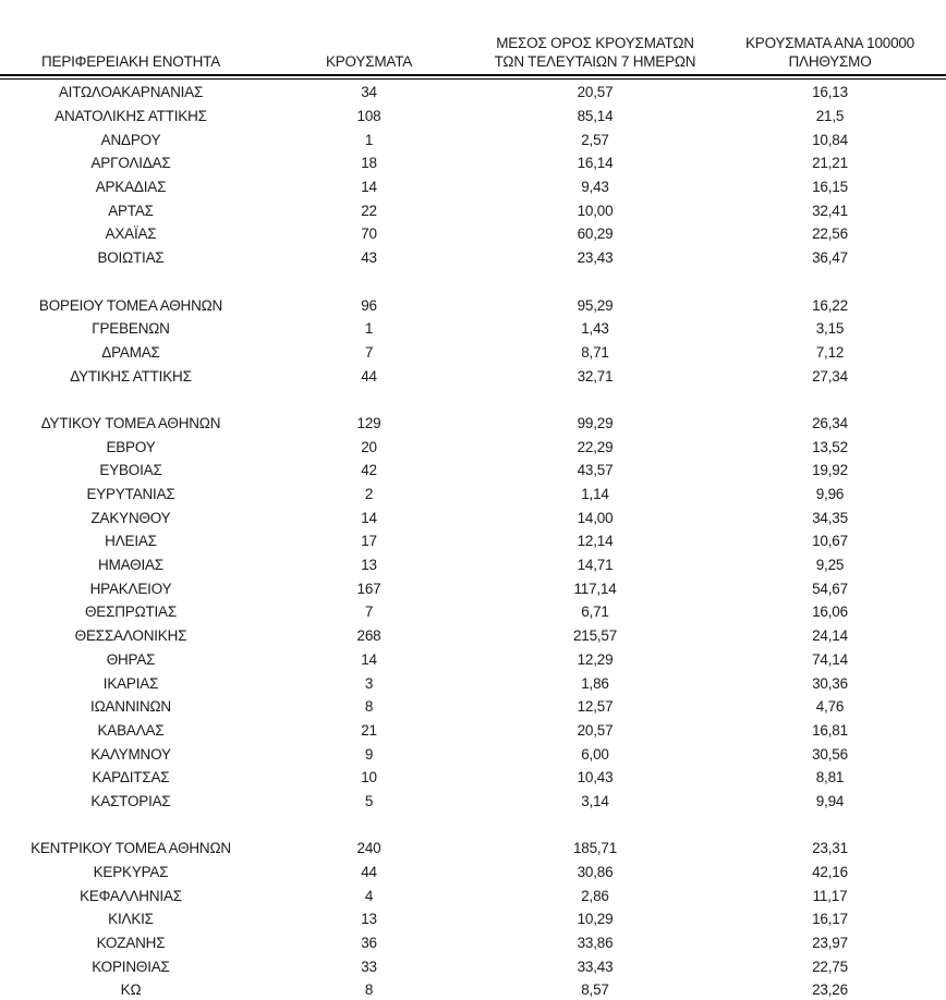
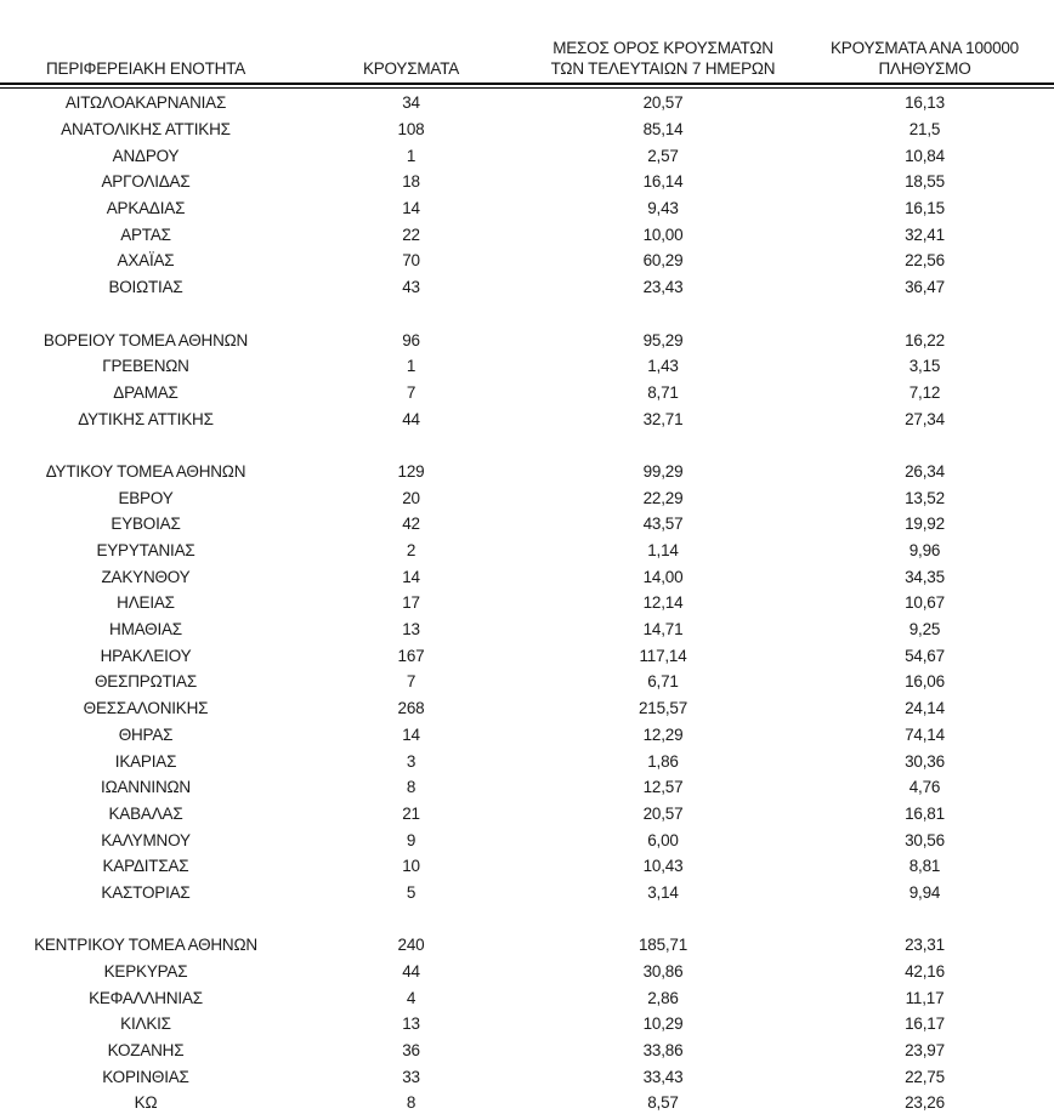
  ΠΕΡΙΦΕΡΕΙΑΚΗ ΕΝΟΤΗΤΑ
  ΚΡΟΥΣΜΑΤΑ
  ΜΕΣΟΣ ΟΡΟΣ ΚΡΟΥΣΜΑΤΩΝ
  ΤΩΝ ΤΕΛΕΥΤΑΙΩΝ 7 ΗΜΕΡΩΝ
  ΚΡΟΥΣΜΑΤΑ ΑΝΑ 100000
  ΠΛΗΘΥΣΜΟ
  ΑΙΤΩΛΟΑΚΑΡΝΑΝΙΑΣ
  34
  20,57
  16,13
  ΑΝΑΤΟΛΙΚΗΣ ΑΤΤΙΚΗΣ
  108
  85,14
  21,5
  ΑΝΔΡΟΥ
  1
  2,57
  10,84
  ΑΡΓΟΛΙΔΑΣ
  18
  16,14
- 21,21
+ 18,55
  ΑΡΚΑΔΙΑΣ
  14
  9,43
  16,15
  ΑΡΤΑΣ
  22
  10,00
  32,41
  ΑΧΑΪΑΣ
  70
  60,29
  22,56
  ΒΟΙΩΤΙΑΣ
  43
  23,43
  36,47
  ΒΟΡΕΙΟΥ ΤΟΜΕΑ ΑΘΗΝΩΝ
  96
  95,29
  16,22
  ΓΡΕΒΕΝΩΝ
  1
  1,43
  3,15
  ΔΡΑΜΑΣ
  7
  8,71
  7,12
  ΔΥΤΙΚΗΣ ΑΤΤΙΚΗΣ
  44
  32,71
  27,34
  ΔΥΤΙΚΟΥ ΤΟΜΕΑ ΑΘΗΝΩΝ
  129
  99,29
  26,34
  ΕΒΡΟΥ
  20
  22,29
  13,52
  ΕΥΒΟΙΑΣ
  42
  43,57
  19,92
  ΕΥΡΥΤΑΝΙΑΣ
  2
  1,14
  9,96
  ΖΑΚΥΝΘΟΥ
  14
  14,00
  34,35
  ΗΛΕΙΑΣ
  17
  12,14
  10,67
  ΗΜΑΘΙΑΣ
  13
  14,71
  9,25
  ΗΡΑΚΛΕΙΟΥ
  167
  117,14
  54,67
  ΘΕΣΠΡΩΤΙΑΣ
  7
  6,71
  16,06
  ΘΕΣΣΑΛΟΝΙΚΗΣ
  268
  215,57
  24,14
  ΘΗΡΑΣ
  14
  12,29
  74,14
  ΙΚΑΡΙΑΣ
  3
  1,86
  30,36
  ΙΩΑΝΝΙΝΩΝ
  8
  12,57
  4,76
  ΚΑΒΑΛΑΣ
  21
  20,57
  16,81
  ΚΑΛΥΜΝΟΥ
  9
  6,00
  30,56
  ΚΑΡΔΙΤΣΑΣ
  10
  10,43
  8,81
  ΚΑΣΤΟΡΙΑΣ
  5
  3,14
  9,94
  ΚΕΝΤΡΙΚΟΥ ΤΟΜΕΑ ΑΘΗΝΩΝ
  240
  185,71
  23,31
  ΚΕΡΚΥΡΑΣ
  44
  30,86
  42,16
  ΚΕΦΑΛΛΗΝΙΑΣ
  4
  2,86
  11,17
  ΚΙΛΚΙΣ
  13
  10,29
  16,17
  ΚΟΖΑΝΗΣ
  36
  33,86
  23,97
  ΚΟΡΙΝΘΙΑΣ
  33
  33,43
  22,75
  ΚΩ
  8
  8,57
  23,26
